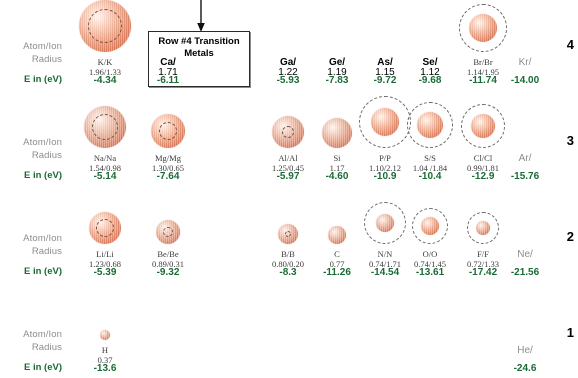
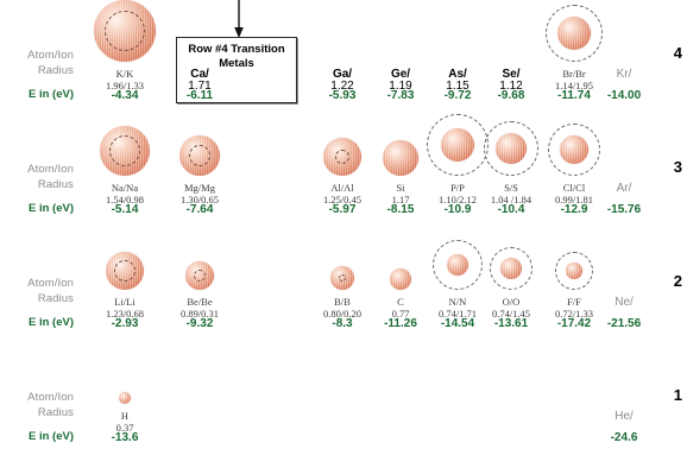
  Row #4 Transition
  Metals
  Atom/Ion
  Radius
  E in (eV)
  4
  K/K
  1.96/1.33
  -4.34
  Ca/
  1.71
  -6.11
  Ga/
  1.22
  -5.93
  Ge/
  1.19
  -7.83
  As/
  1.15
  -9.72
  Se/
  1.12
  -9.68
  Br/Br
  1.14/1.95
  -11.74
  Kr/
  -14.00
  Atom/Ion
  Radius
  E in (eV)
  3
  Na/Na
  1.54/0.98
  -5.14
  Mg/Mg
  1.30/0.65
  -7.64
  Al/Al
  1.25/0.45
  -5.97
  Si
  1.17
- -4.60
+ -8.15
  P/P
  1.10/2.12
  -10.9
  S/S
  1.04 /1.84
  -10.4
  Cl/Cl
  0.99/1.81
  -12.9
  Ar/
  -15.76
  Atom/Ion
  Radius
  E in (eV)
  2
  Li/Li
  1.23/0.68
- -5.39
+ -2.93
  Be/Be
  0.89/0.31
  -9.32
  B/B
  0.80/0.20
  -8.3
  C
  0.77
  -11.26
  N/N
  0.74/1.71
  -14.54
  O/O
  0.74/1.45
  -13.61
  F/F
  0.72/1.33
  -17.42
  Ne/
  -21.56
  Atom/Ion
  Radius
  E in (eV)
  1
  H
  0.37
  -13.6
  He/
  -24.6
